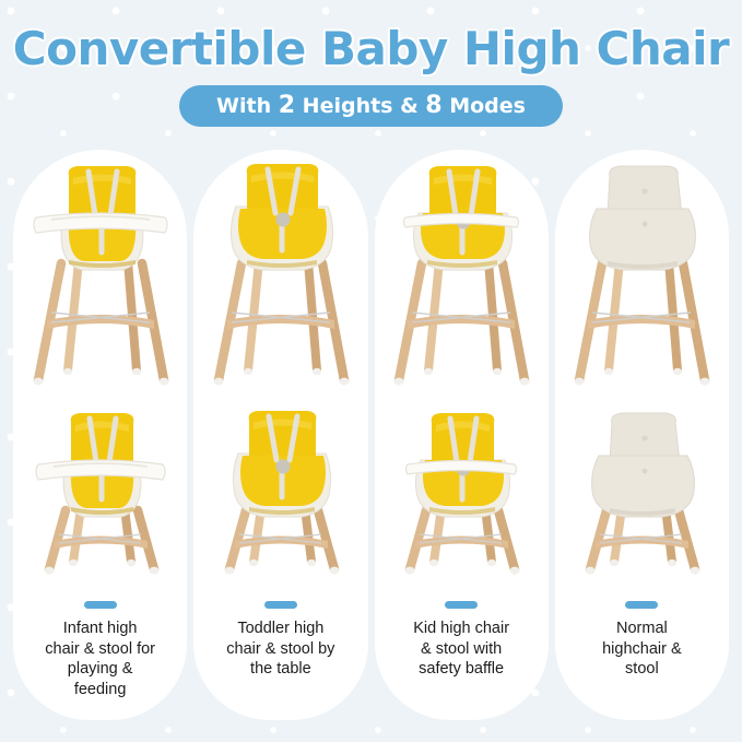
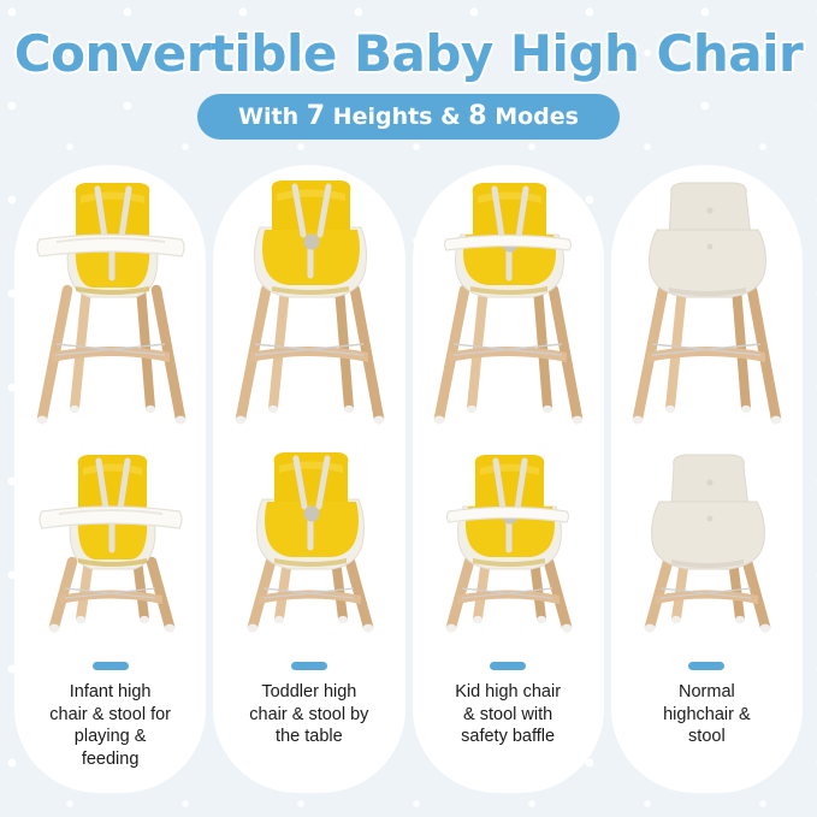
  Convertible Baby High Chair
- With 2 Heights & 8 Modes
+ With 7 Heights & 8 Modes
  Infant high
  chair & stool for
  playing &
  feeding
  Toddler high
  chair & stool by
  the table
  Kid high chair
  & stool with
  safety baffle
  Normal
  highchair &
  stool
